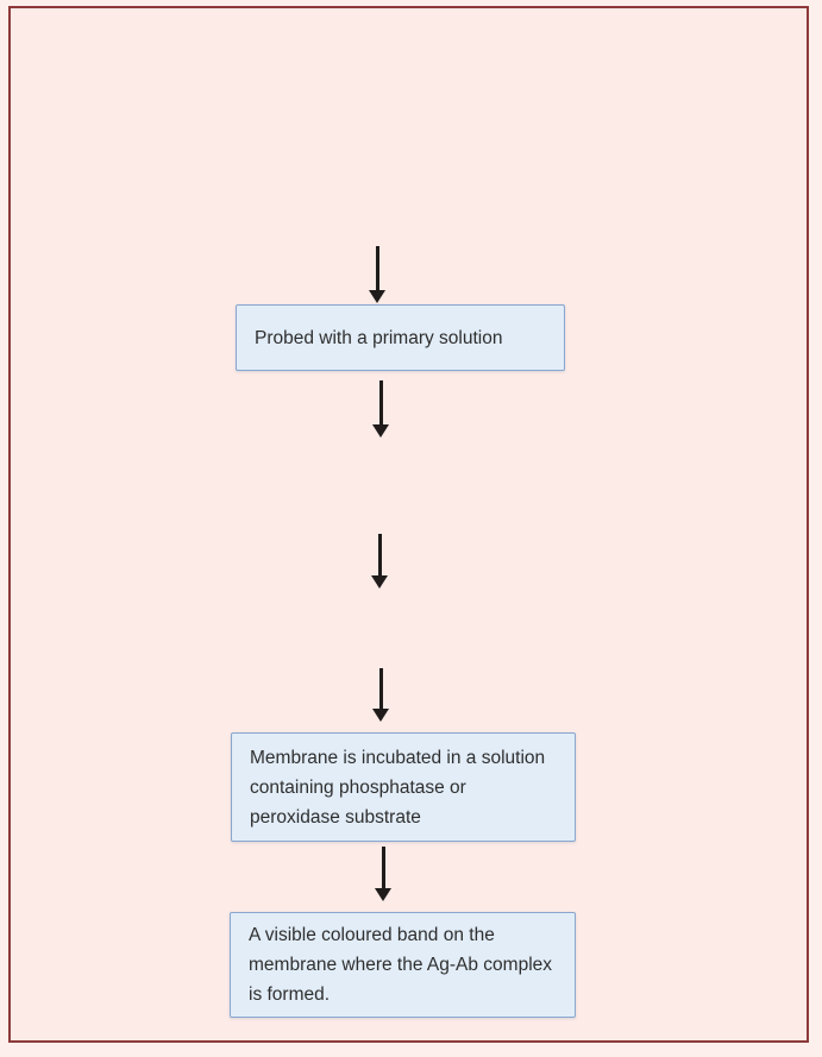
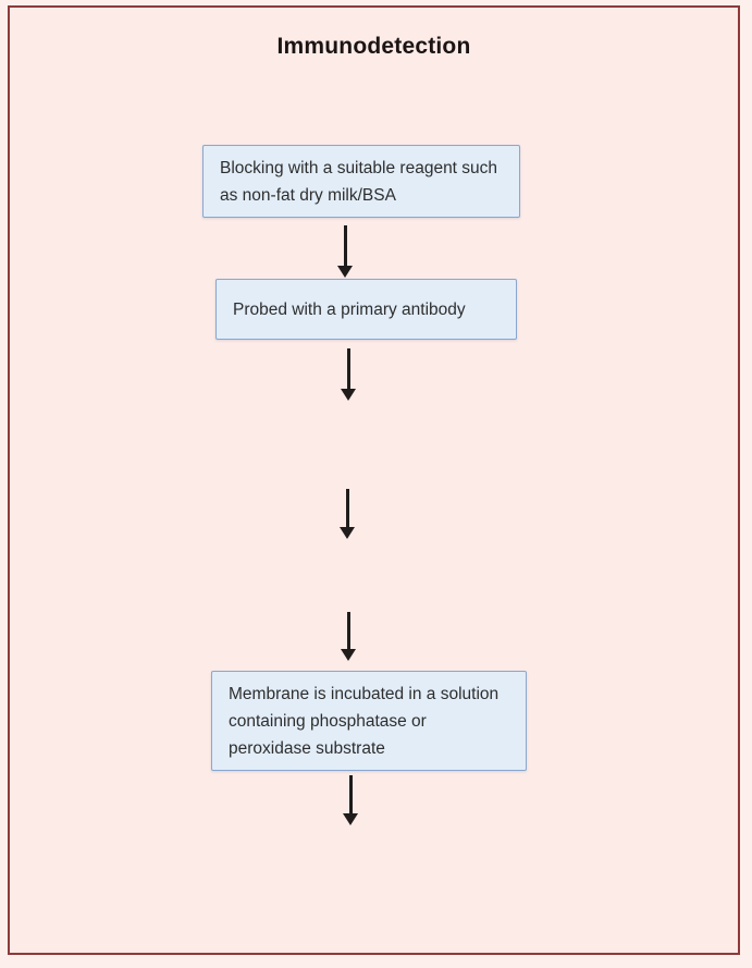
+ Immunodetection
+ Blocking with a suitable reagent such as non-fat dry milk/BSA
- Probed with a primary solution
+ Probed with a primary antibody
  Membrane is incubated in a solution containing phosphatase or peroxidase substrate
- A visible coloured band on the membrane where the Ag-Ab complex is formed.
